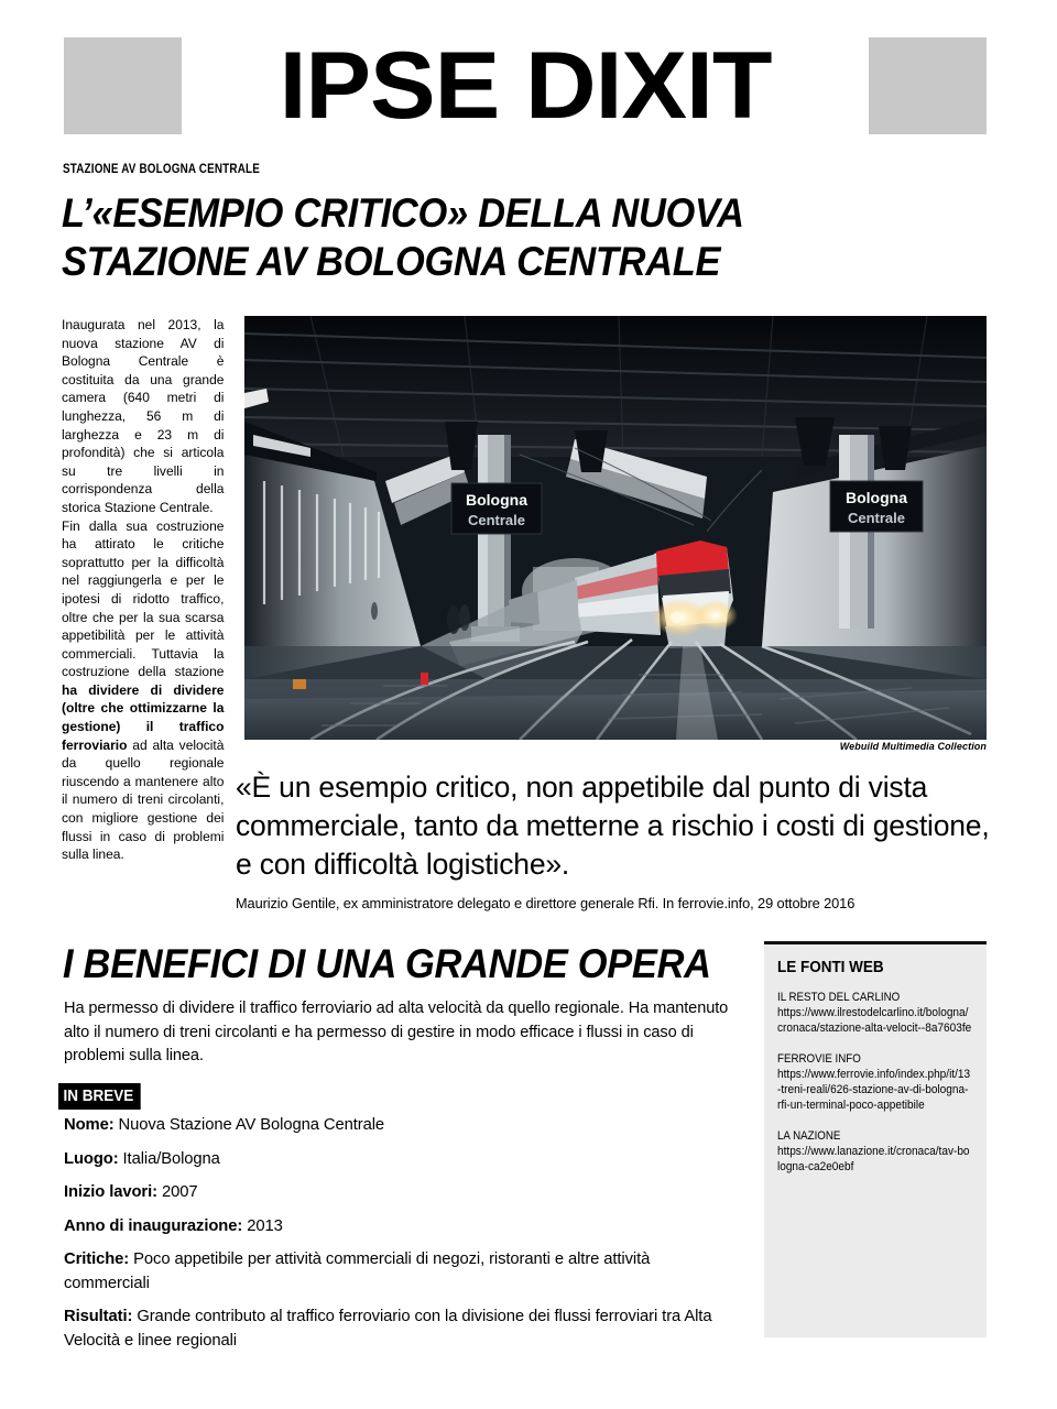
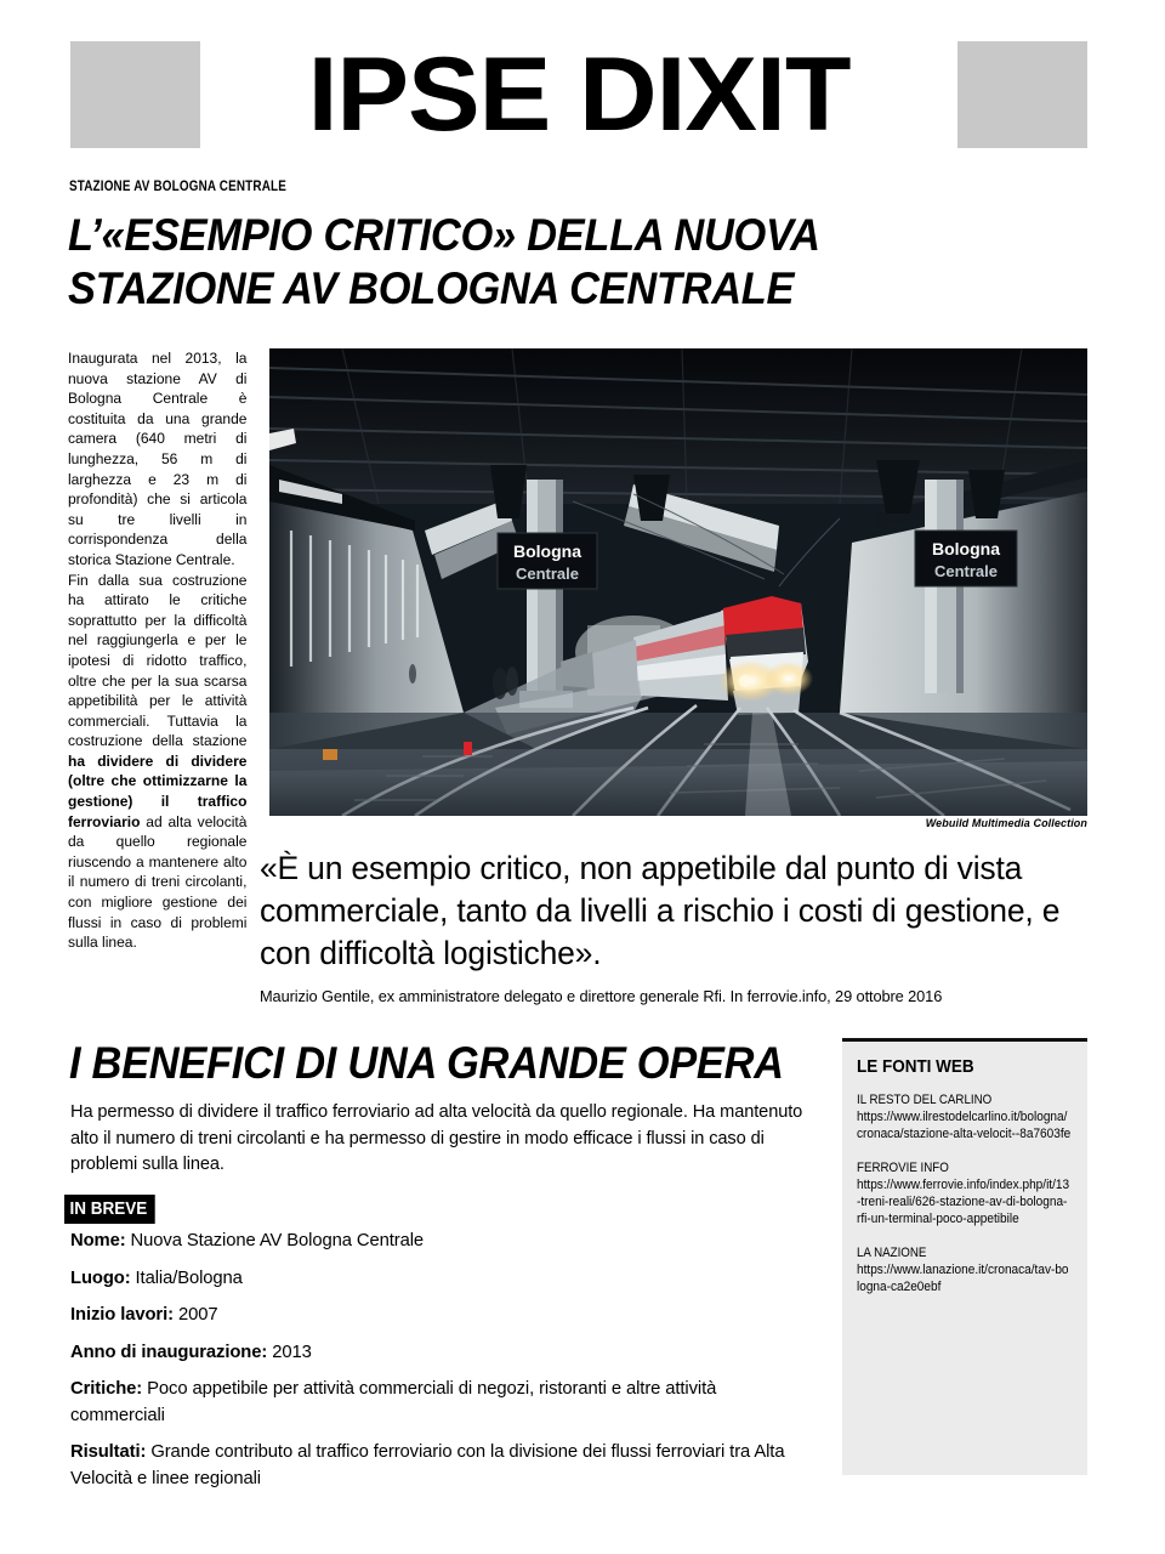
  IPSE DIXIT
  STAZIONE AV BOLOGNA CENTRALE
  L’«ESEMPIO CRITICO» DELLA NUOVA
  STAZIONE AV BOLOGNA CENTRALE
  Inaugurata nel 2013, la nuova stazione AV di Bologna Centrale è costituita da una grande camera (640 metri di lunghezza, 56 m di larghezza e 23 m di profondità) che si articola su tre livelli in corrispondenza della storica Stazione Centrale.
  Fin dalla sua costruzione ha attirato le critiche soprattutto per la difficoltà nel raggiungerla e per le ipotesi di ridotto traffico, oltre che per la sua scarsa appetibilità per le attività commerciali. Tuttavia la costruzione della stazione ha dividere di dividere (oltre che ottimizzarne la gestione) il traffico ferroviario ad alta velocità da quello regionale riuscendo a mantenere alto il numero di treni circolanti, con migliore gestione dei flussi in caso di problemi sulla linea.
  Bologna
  Centrale
  Bologna
  Centrale
  Webuild Multimedia Collection
- «È un esempio critico, non appetibile dal punto di vista commerciale, tanto da metterne a rischio i costi di gestione, e con difficoltà logistiche».
+ «È un esempio critico, non appetibile dal punto di vista commerciale, tanto da livelli a rischio i costi di gestione, e con difficoltà logistiche».
  Maurizio Gentile, ex amministratore delegato e direttore generale Rfi. In ferrovie.info, 29 ottobre 2016
  I BENEFICI DI UNA GRANDE OPERA
  Ha permesso di dividere il traffico ferroviario ad alta velocità da quello regionale. Ha mantenuto alto il numero di treni circolanti e ha permesso di gestire in modo efficace i flussi in caso di problemi sulla linea.
  IN BREVE
  Nome: Nuova Stazione AV Bologna Centrale
  Luogo: Italia/Bologna
  Inizio lavori: 2007
  Anno di inaugurazione: 2013
  Critiche: Poco appetibile per attività commerciali di negozi, ristoranti e altre attività commerciali
  Risultati: Grande contributo al traffico ferroviario con la divisione dei flussi ferroviari tra Alta Velocità e linee regionali
  LE FONTI WEB
  IL RESTO DEL CARLINO
  https://www.ilrestodelcarlino.it/bologna/cronaca/stazione-alta-velocit--8a7603fe
  FERROVIE INFO
  https://www.ferrovie.info/index.php/it/13-treni-reali/626-stazione-av-di-bologna-rfi-un-terminal-poco-appetibile
  LA NAZIONE
  https://www.lanazione.it/cronaca/tav-bologna-ca2e0ebf
